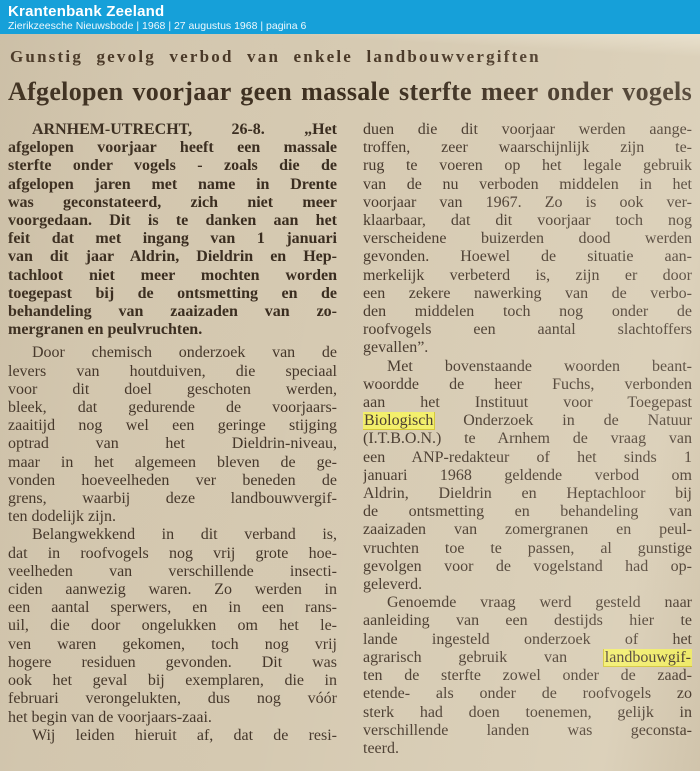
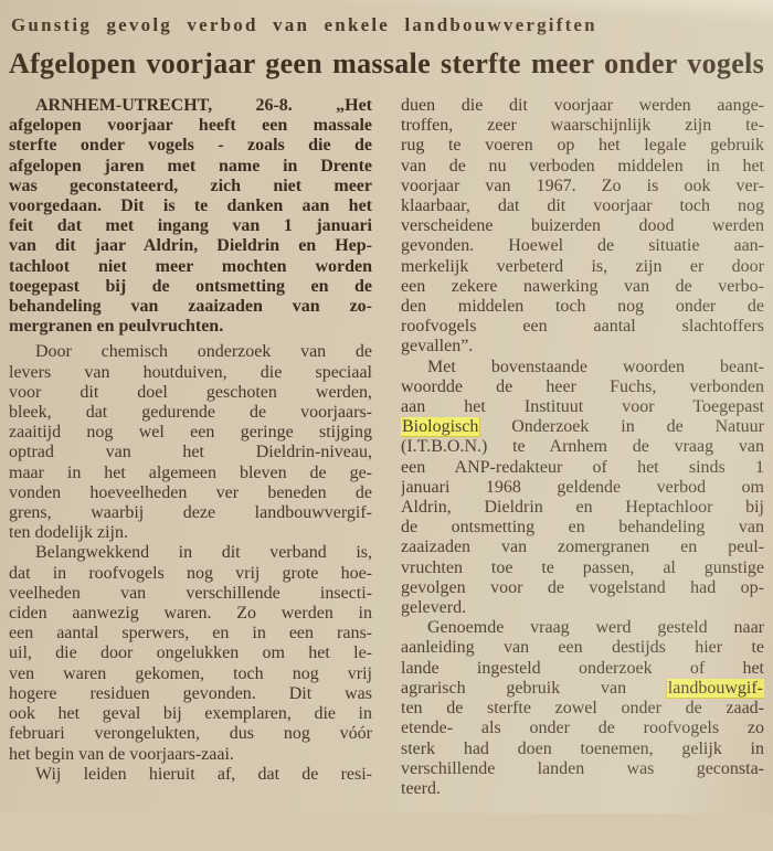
- Krantenbank Zeeland
- Zierikzeesche Nieuwsbode | 1968 | 27 augustus 1968 | pagina 6
